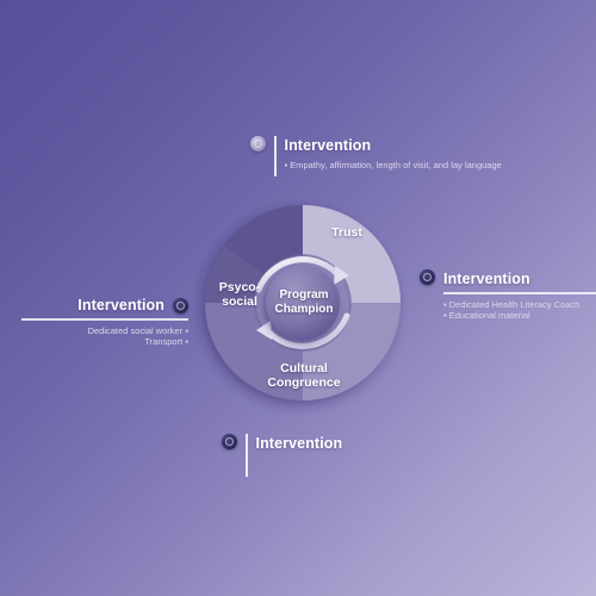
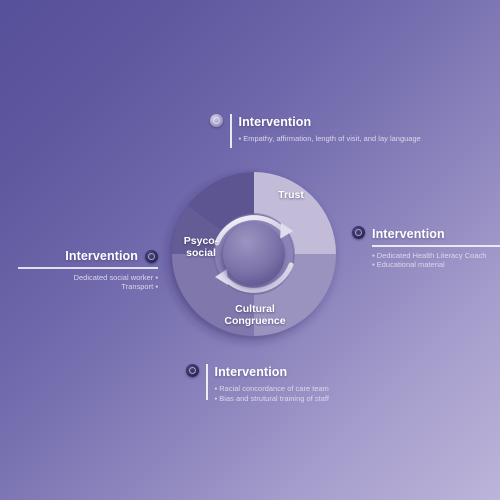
  Trust
  Cultural
  Congruence
  Psyco-
  social
- Program
- Champion
  Intervention
  ▪ Empathy, affirmation, length of visit, and lay language
  Intervention
  ▪ Dedicated Health Literacy Coach
  ▪ Educational material
  Intervention
  Dedicated social worker ▪
  Transport ▪
  Intervention
+ ▪ Racial concordance of care team
+ ▪ Bias and strutural training of staff
